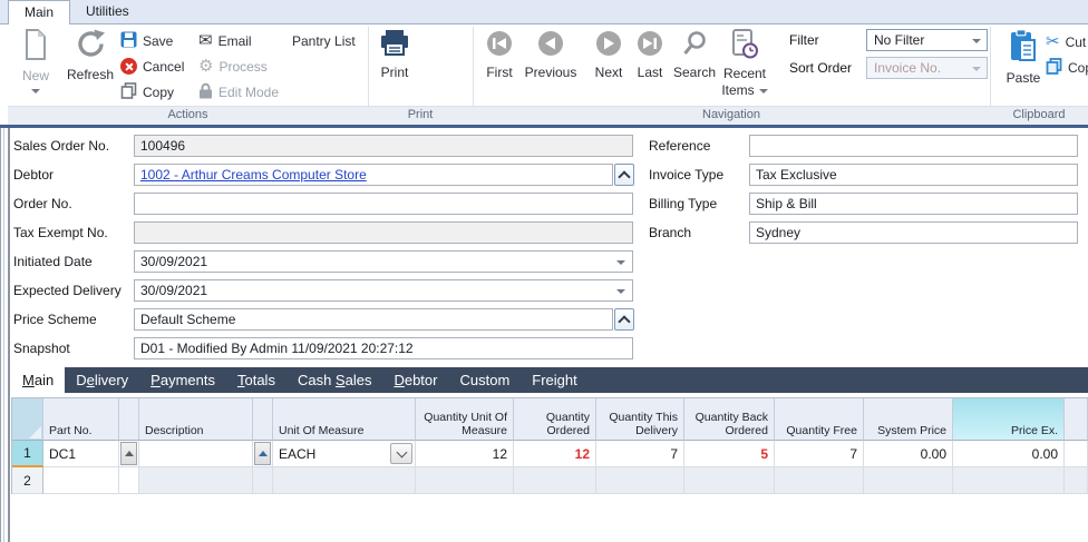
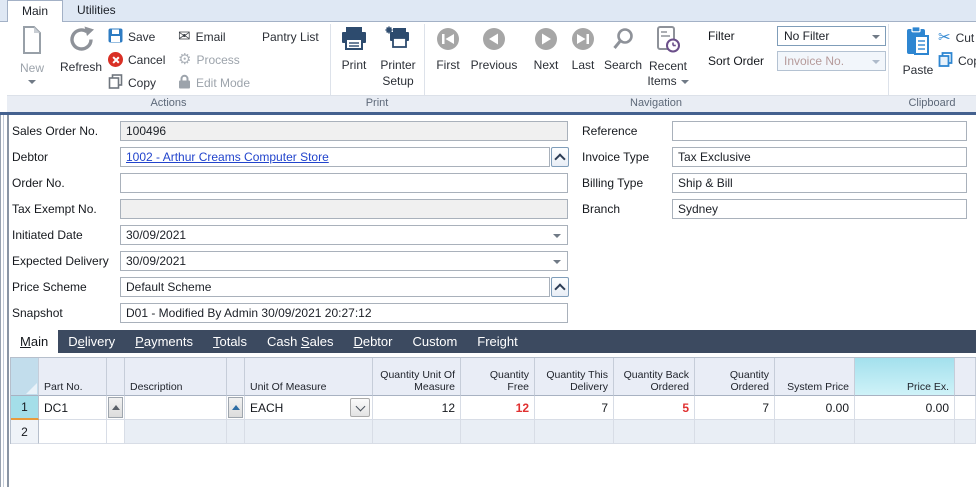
  Main
  Utilities
  New
  Refresh
  Save
  Cancel
  Copy
  ✉
  Email
  ⚙
  Process
  Edit Mode
  Pantry List
  Print
+ Printer
+ Setup
  First
  Previous
  Next
  Last
  Search
  Recent
  Items
  Filter
  No Filter
  Sort Order
  Invoice No.
  Paste
  ✂
  Cut
  Actions
  Print
  Navigation
  Clipboard
  Sales Order No.
  100496
  Debtor
  1002 - Arthur Creams Computer Store
  Order No.
  Tax Exempt No.
  Initiated Date
  30/09/2021
  Expected Delivery
  30/09/2021
  Price Scheme
  Default Scheme
  Snapshot
- D01 - Modified By Admin 11/09/2021 20:27:12
+ D01 - Modified By Admin 30/09/2021 20:27:12
  Reference
  Invoice Type
  Tax Exclusive
  Billing Type
  Ship & Bill
  Branch
  Sydney
  Main
  Delivery
  Payments
  Totals
  Cash Sales
  Debtor
  Custom
  Freight
  Part No.
  Description
  Unit Of Measure
  Quantity Unit Of Measure
- Quantity Ordered
+ Quantity Free
  Quantity This Delivery
  Quantity Back Ordered
- Quantity Free
+ Quantity Ordered
  System Price
  Price Ex.
  1
  DC1
  EACH
  12
  12
  7
  5
  7
  0.00
  0.00
  2
